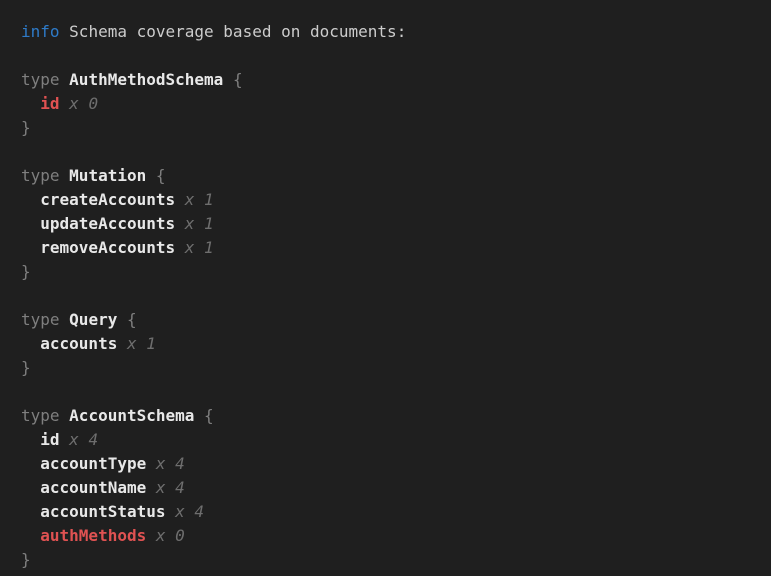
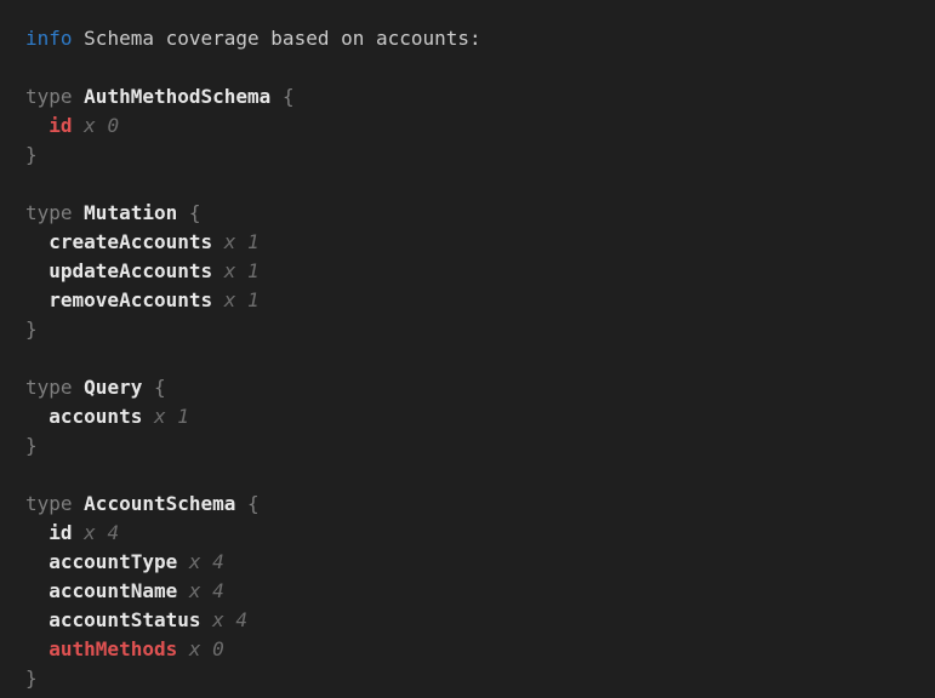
- info Schema coverage based on documents:
+ info Schema coverage based on accounts:
  type AuthMethodSchema {
  id x 0
  }
  type Mutation {
  createAccounts x 1
  updateAccounts x 1
  removeAccounts x 1
  }
  type Query {
  accounts x 1
  }
  type AccountSchema {
  id x 4
  accountType x 4
  accountName x 4
  accountStatus x 4
  authMethods x 0
  }
